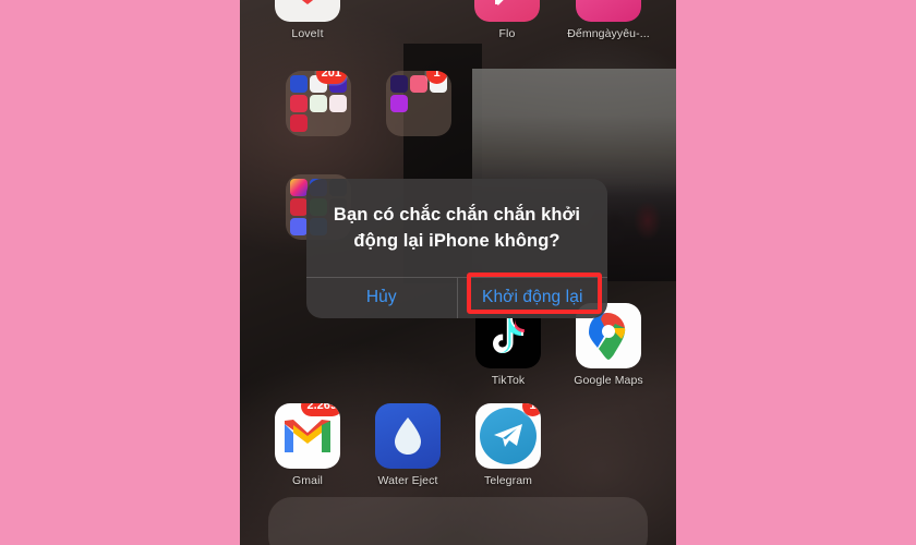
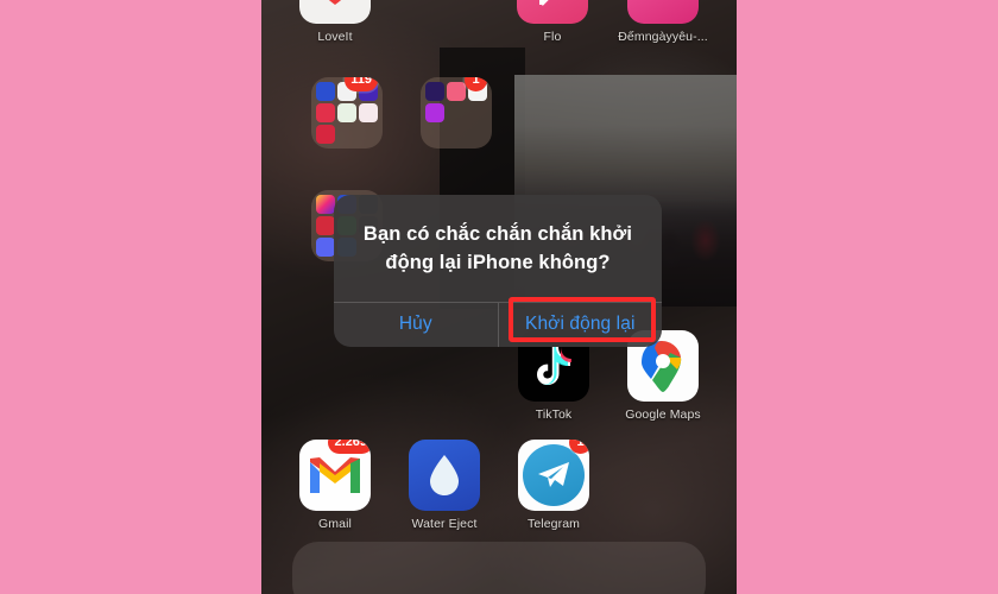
  LoveIt
  Flo
  Đếmngàyyêu-...
- 201
+ 119
  1
  TikTok
  Google Maps
  2.269
  Gmail
  Water Eject
  1
  Telegram
  Bạn có chắc chắn chắn khởi
  động lại iPhone không?
  Hủy
  Khởi động lại
